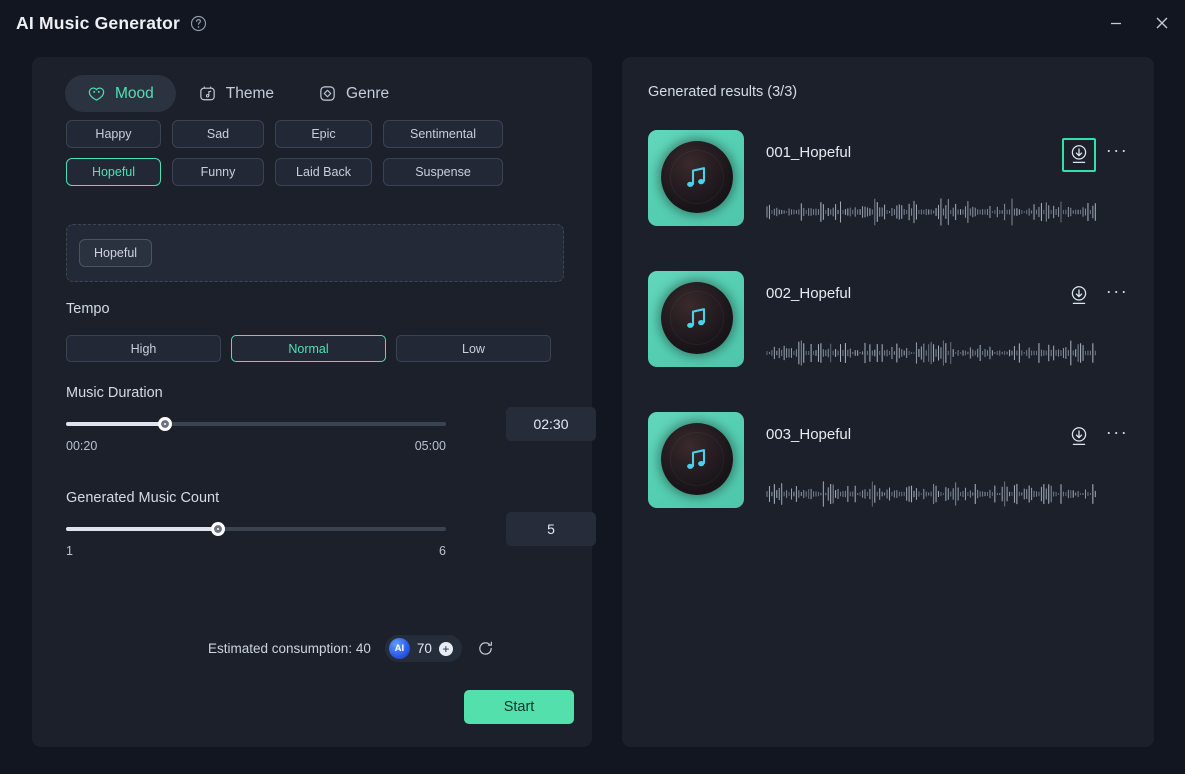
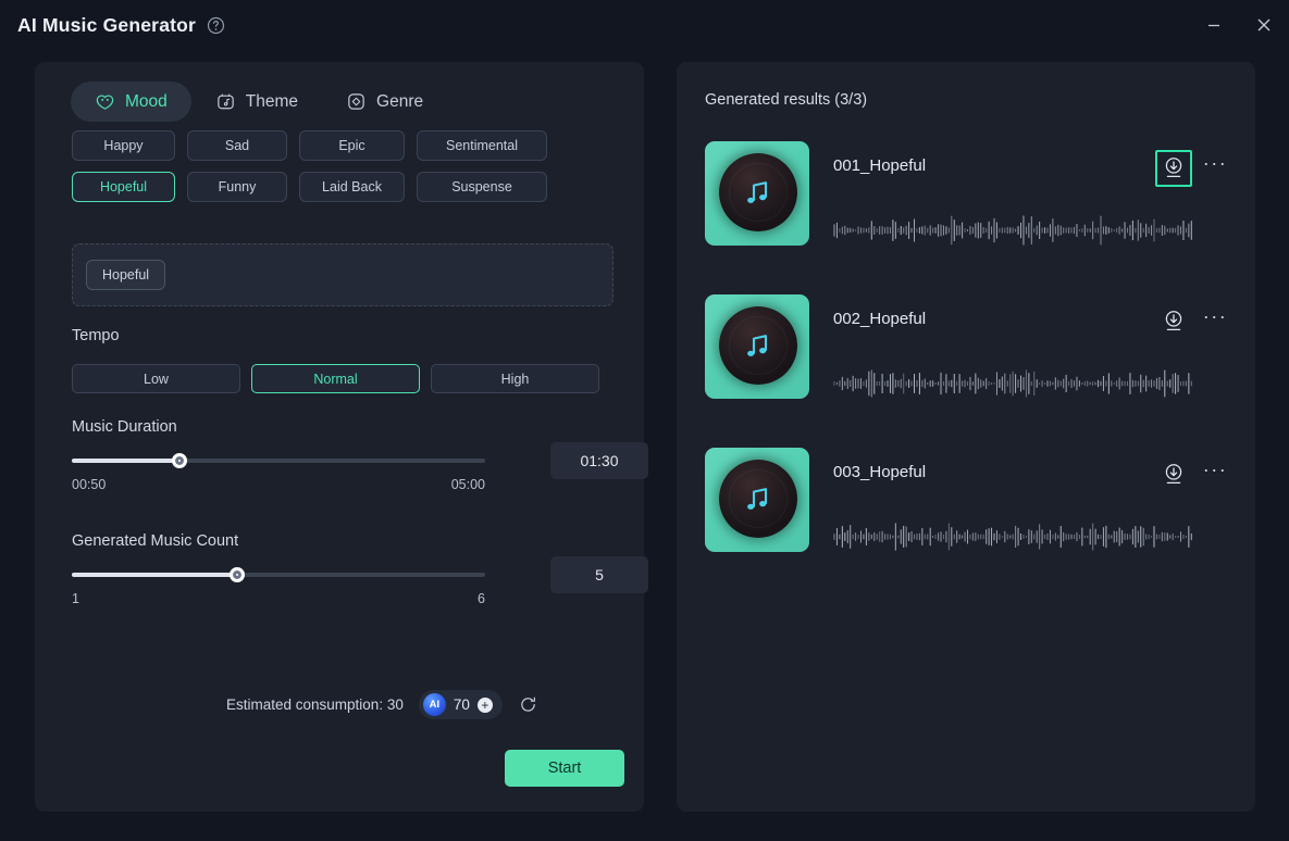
  AI Music Generator
  Mood
  Theme
  Genre
  Happy
  Sad
  Epic
  Sentimental
  Hopeful
  Funny
  Laid Back
  Suspense
  Hopeful
  Tempo
- High
+ Low
  Normal
- Low
+ High
  Music Duration
- 00:20
+ 00:50
  05:00
- 02:30
+ 01:30
  Generated Music Count
  1
  6
  5
- Estimated consumption: 40
+ Estimated consumption: 30
  AI
  70
  +
  Start
  Generated results (3/3)
  001_Hopeful
  ···
  002_Hopeful
  ···
  003_Hopeful
  ···
